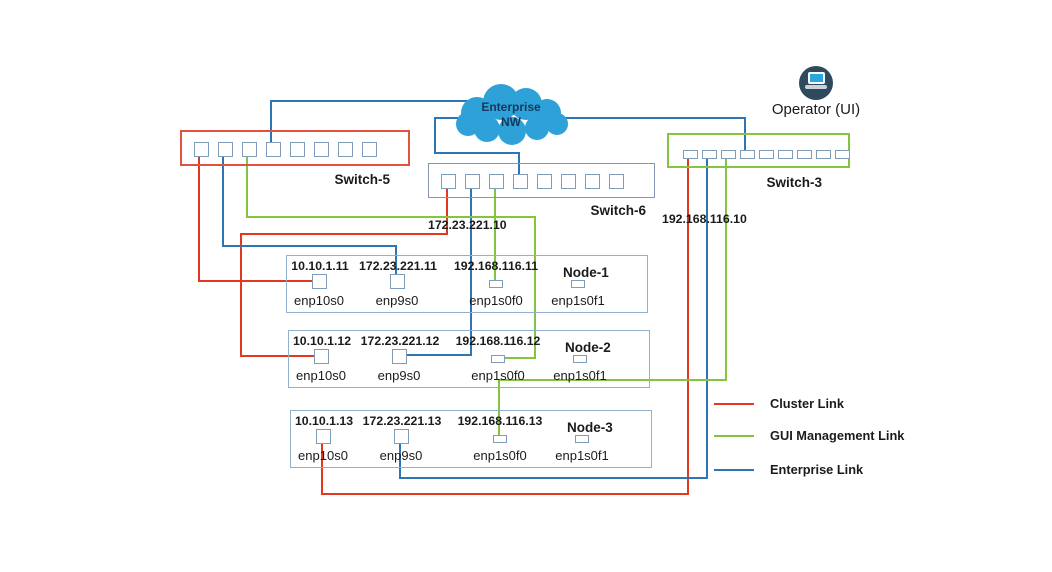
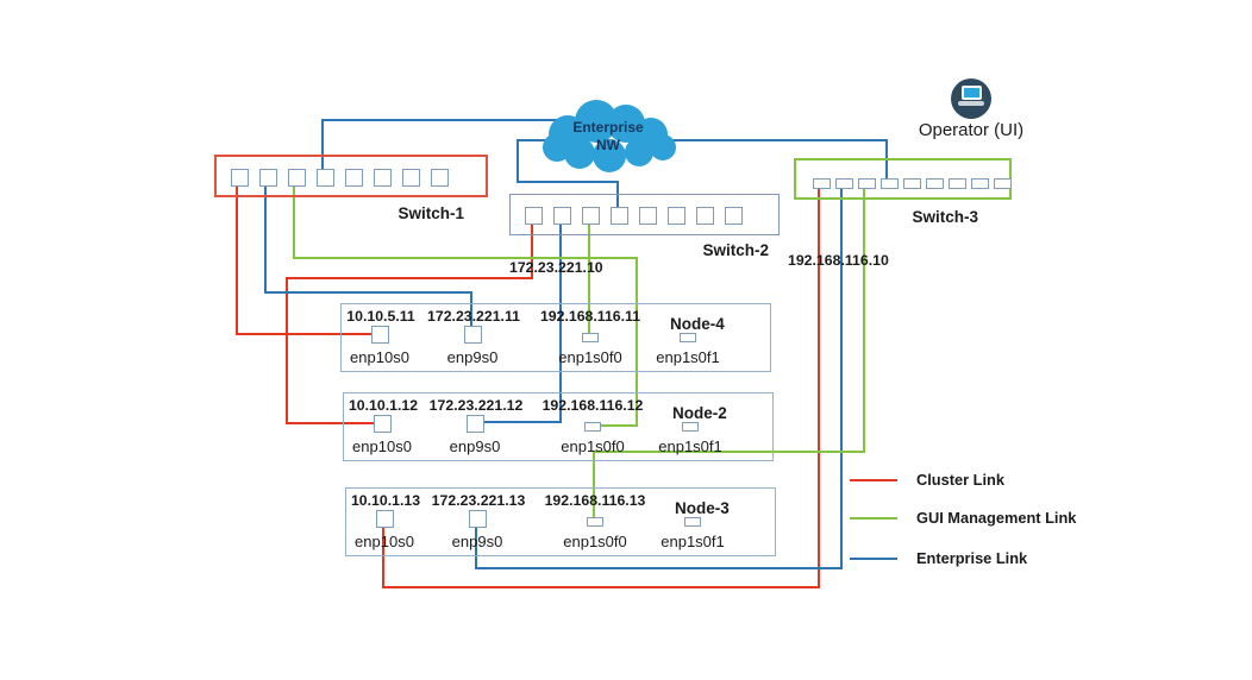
- Switch-5
+ Switch-1
- Switch-6
+ Switch-2
  Switch-3
  172.23.221.10
  192.168.116.10
  Enterprise
  NW
  Operator (UI)
- 10.10.1.11
+ 10.10.5.11
  172.23.221.11
  192.168.116.11
- Node-1
+ Node-4
  enp10s0
  enp9s0
  enp1s0f0
  enp1s0f1
  10.10.1.12
  172.23.221.12
  192.168.116.12
  Node-2
  enp10s0
  enp9s0
  enp1s0f0
  enp1s0f1
  10.10.1.13
  172.23.221.13
  192.168.116.13
  Node-3
  enp10s0
  enp9s0
  enp1s0f0
  enp1s0f1
  Cluster Link
  GUI Management Link
  Enterprise Link
